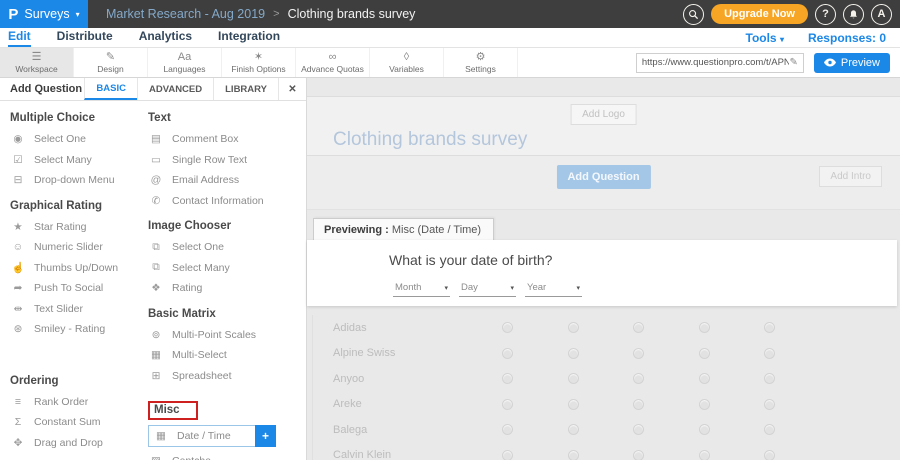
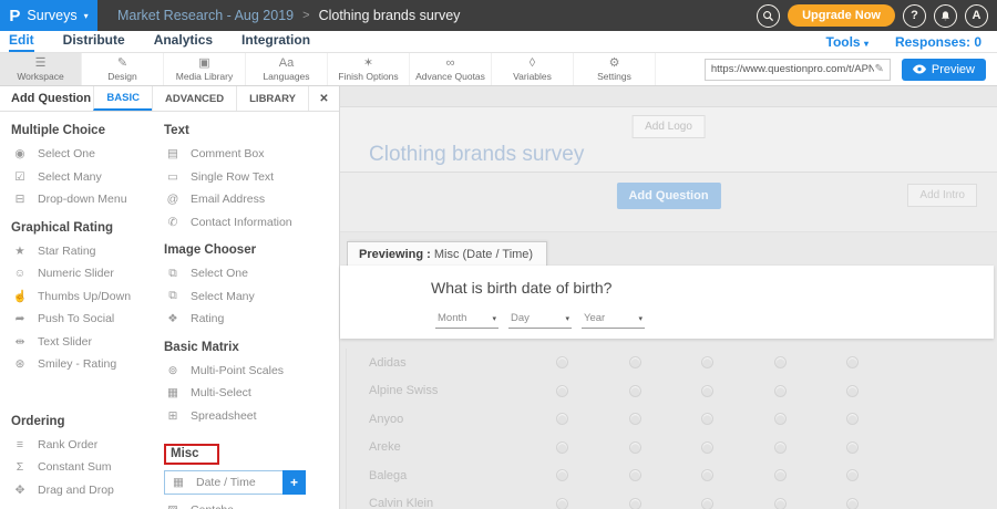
  P
  Surveys
  ▾
  Market Research - Aug 2019
  >
  Clothing brands survey
  Upgrade Now
  ?
  A
  Edit
  Distribute
  Analytics
  Integration
  Tools ▾
  Responses: 0
  ☰
  Workspace
  ✎
  Design
+ ▣
+ Media Library
  Aa
  Languages
  ✶
  Finish Options
  ∞
  Advance Quotas
  ◊
  Variables
  ⚙
  Settings
  https://www.questionpro.com/t/APN
  ✎
  Preview
  Add Question
  BASIC
  ADVANCED
  LIBRARY
  ✕
  Multiple Choice
  ◉
  Select One
  ☑
  Select Many
  ⊟
  Drop-down Menu
  Graphical Rating
  ★
  Star Rating
  ☺
  Numeric Slider
  ☝
  Thumbs Up/Down
  ➦
  Push To Social
  ⇹
  Text Slider
  ⊛
  Smiley - Rating
  Ordering
  ≡
  Rank Order
  Σ
  Constant Sum
  ✥
  Drag and Drop
  Text
  ▤
  Comment Box
  ▭
  Single Row Text
  @
  Email Address
  ✆
  Contact Information
  Image Chooser
  ⧉
  Select One
  ⧉
  Select Many
  ❖
  Rating
  Basic Matrix
  ⊚
  Multi-Point Scales
  ▦
  Multi-Select
  ⊞
  Spreadsheet
  Misc
  ▦
  Date / Time
  +
  Add Logo
  Clothing brands survey
  Add Question
  Add Intro
  Previewing : Misc (Date / Time)
- What is your date of birth?
+ What is birth date of birth?
  Month
  Day
  Year
  Adidas
  Alpine Swiss
  Anyoo
  Areke
  Balega
  Calvin Klein
